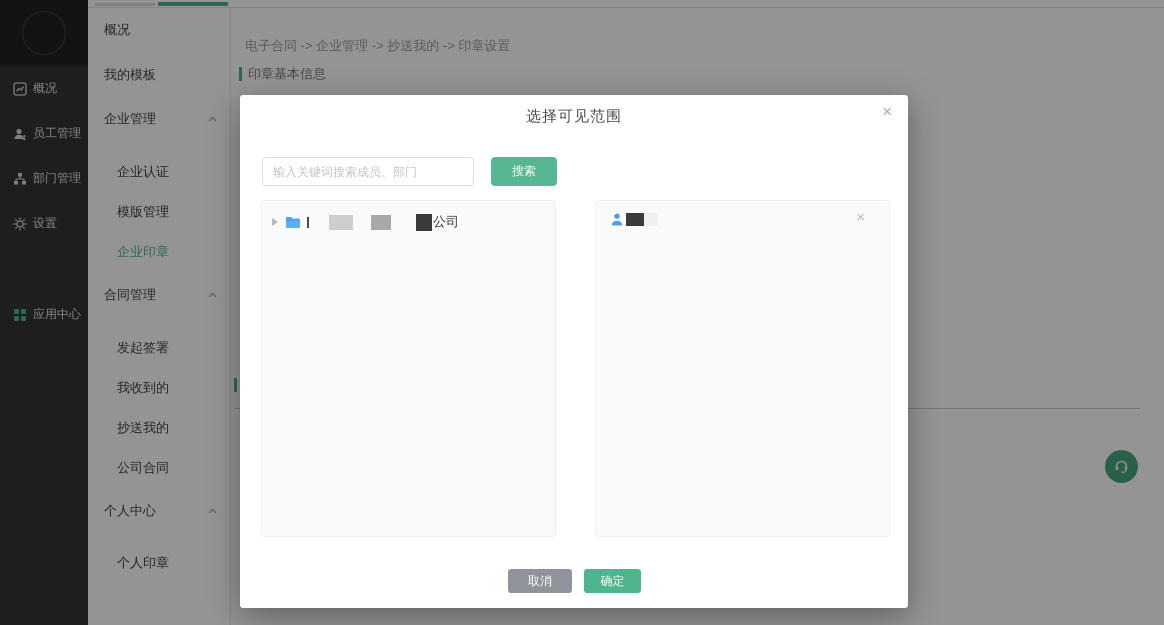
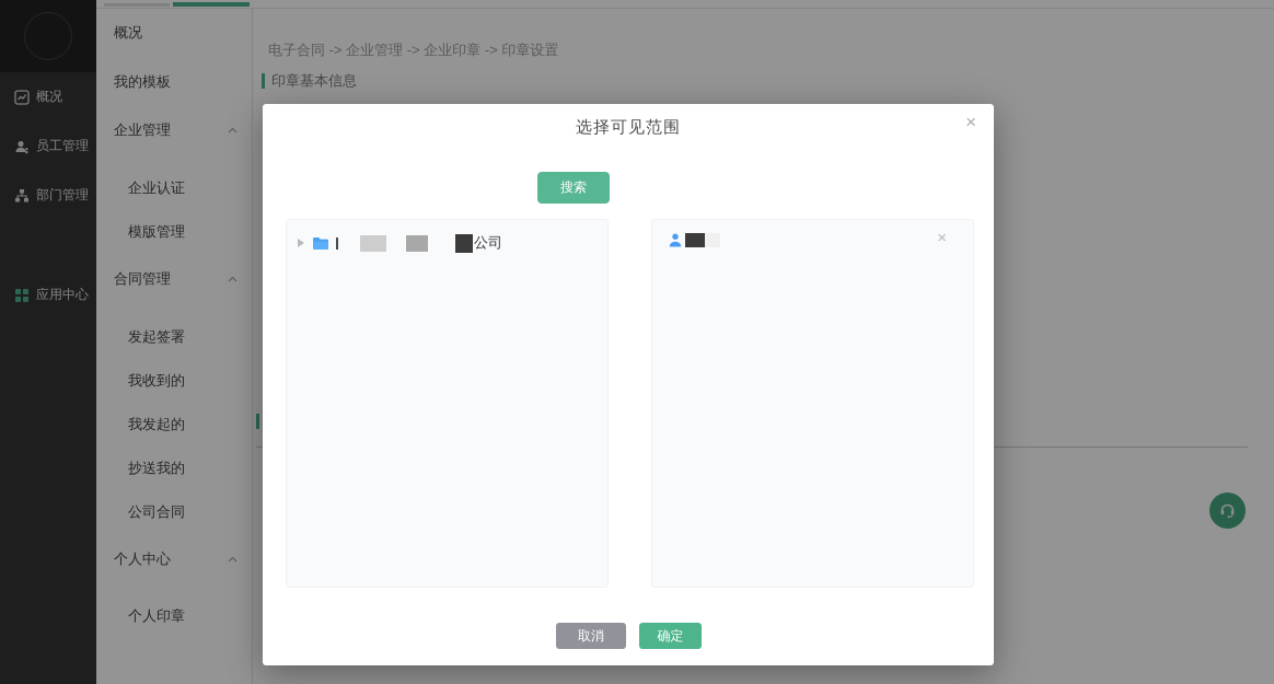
  概况
  员工管理
  部门管理
- 设置
  应用中心
  概况
  我的模板
  企业管理
  企业认证
  模版管理
- 企业印章
  合同管理
  发起签署
  我收到的
+ 我发起的
  抄送我的
  公司合同
  个人中心
  个人印章
- 电子合同 -> 企业管理 -> 抄送我的 -> 印章设置
+ 电子合同 -> 企业管理 -> 企业印章 -> 印章设置
  印章基本信息
  选择可见范围
  ×
- 输入关键词搜索成员、部门
  搜索
  公司
  ×
  取消
  确定
